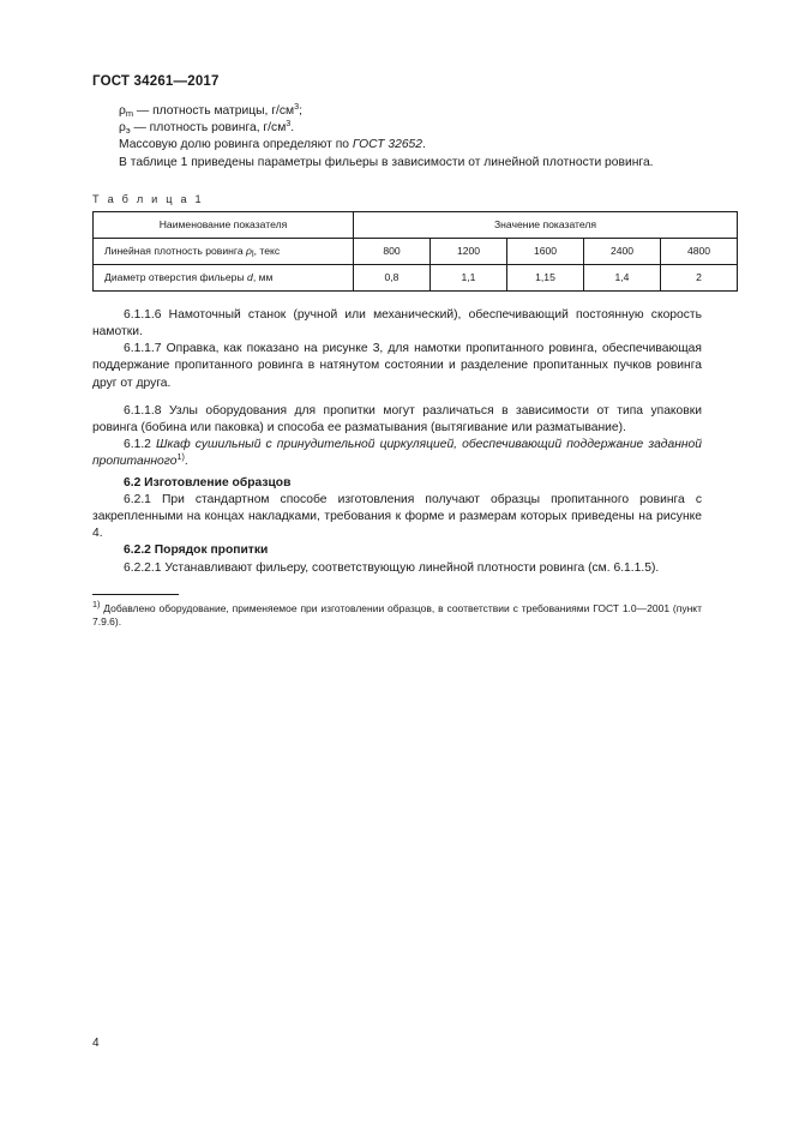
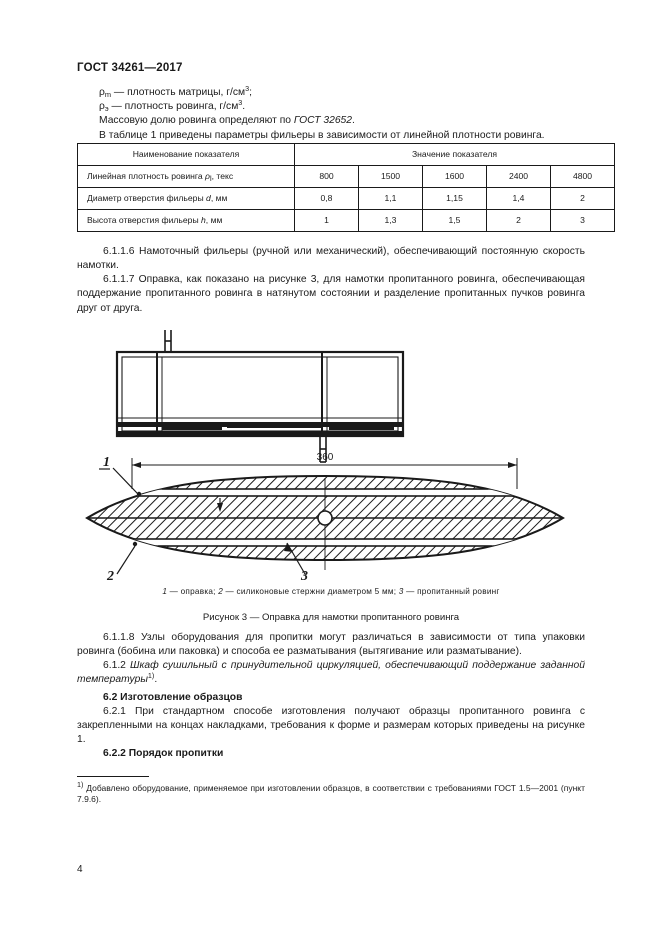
  ГОСТ 34261—2017
  ρm — плотность матрицы, г/см3;
  ρэ — плотность ровинга, г/см3.
  Массовую долю ровинга определяют по ГОСТ 32652.
  В таблице 1 приведены параметры фильеры в зависимости от линейной плотности ровинга.
- Т а б л и ц а 1
  Наименование показателя	Значение показателя
- Линейная плотность ровинга ρl, текс	800	1200	1600	2400	4800
+ Линейная плотность ровинга ρl, текс	800	1500	1600	2400	4800
  Диаметр отверстия фильеры d, мм	0,8	1,1	1,15	1,4	2
+ Высота отверстия фильеры h, мм	1	1,3	1,5	2	3
- 6.1.1.6 Намоточный станок (ручной или механический), обеспечивающий постоянную скорость намотки.
+ 6.1.1.6 Намоточный фильеры (ручной или механический), обеспечивающий постоянную скорость намотки.
  6.1.1.7 Оправка, как показано на рисунке 3, для намотки пропитанного ровинга, обеспечивающая поддержание пропитанного ровинга в натянутом состоянии и разделение пропитанных пучков ровинга друг от друга.
+ 1
+ 2
+ 3
+ 360
+ 1 — оправка; 2 — силиконовые стержни диаметром 5 мм; 3 — пропитанный ровинг
+ Рисунок 3 — Оправка для намотки пропитанного ровинга
  6.1.1.8 Узлы оборудования для пропитки могут различаться в зависимости от типа упаковки ровинга (бобина или паковка) и способа ее разматывания (вытягивание или разматывание).
- 6.1.2 Шкаф сушильный с принудительной циркуляцией, обеспечивающий поддержание заданной пропитанного1).
+ 6.1.2 Шкаф сушильный с принудительной циркуляцией, обеспечивающий поддержание заданной температуры1).
  6.2 Изготовление образцов
- 6.2.1 При стандартном способе изготовления получают образцы пропитанного ровинга с закрепленными на концах накладками, требования к форме и размерам которых приведены на рисунке 4.
+ 6.2.1 При стандартном способе изготовления получают образцы пропитанного ровинга с закрепленными на концах накладками, требования к форме и размерам которых приведены на рисунке 1.
  6.2.2 Порядок пропитки
- 6.2.2.1 Устанавливают фильеру, соответствующую линейной плотности ровинга (см. 6.1.1.5).
- 1) Добавлено оборудование, применяемое при изготовлении образцов, в соответствии с требованиями ГОСТ 1.0—2001 (пункт 7.9.6).
+ 1) Добавлено оборудование, применяемое при изготовлении образцов, в соответствии с требованиями ГОСТ 1.5—2001 (пункт 7.9.6).
  4
